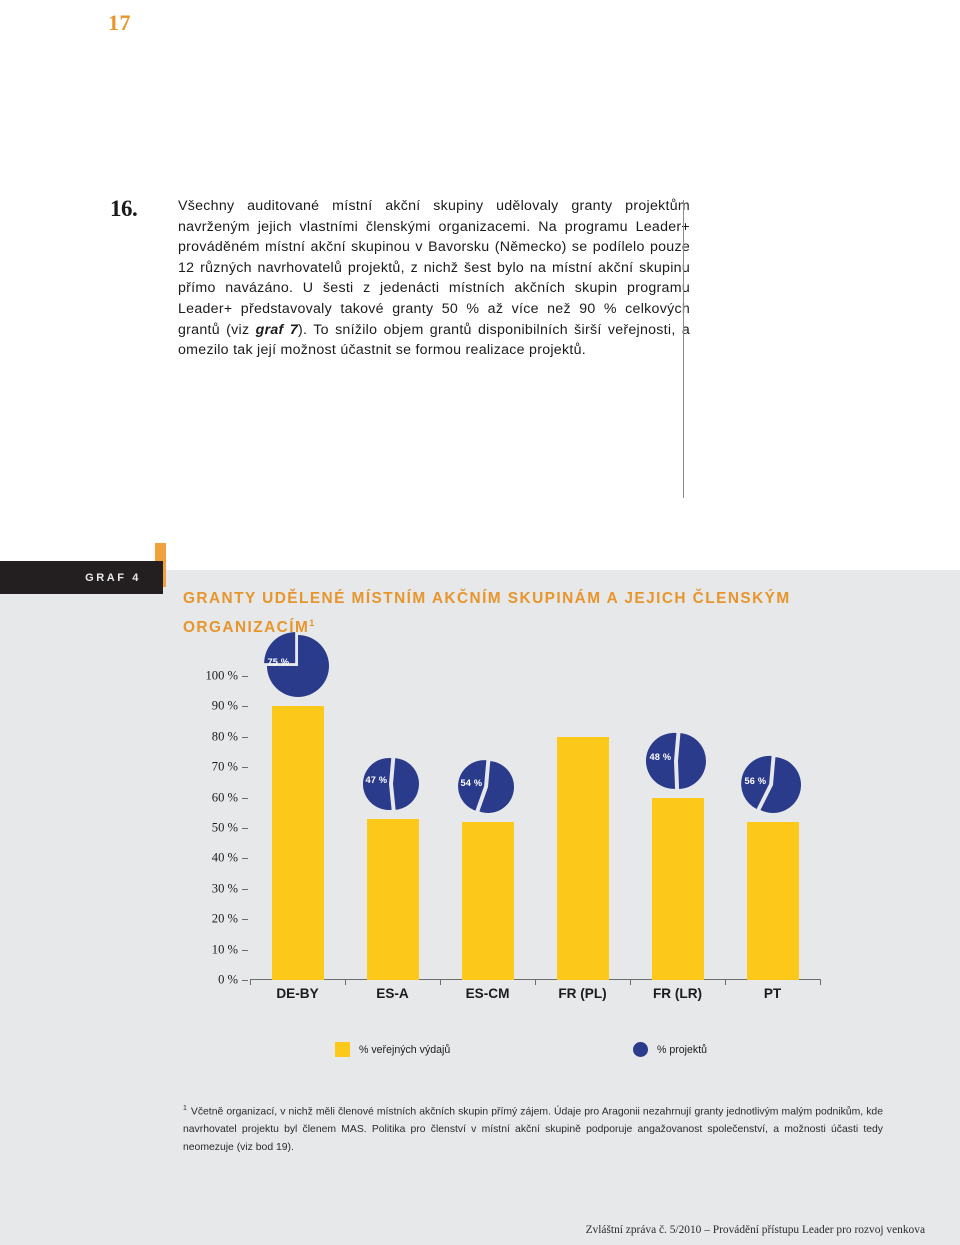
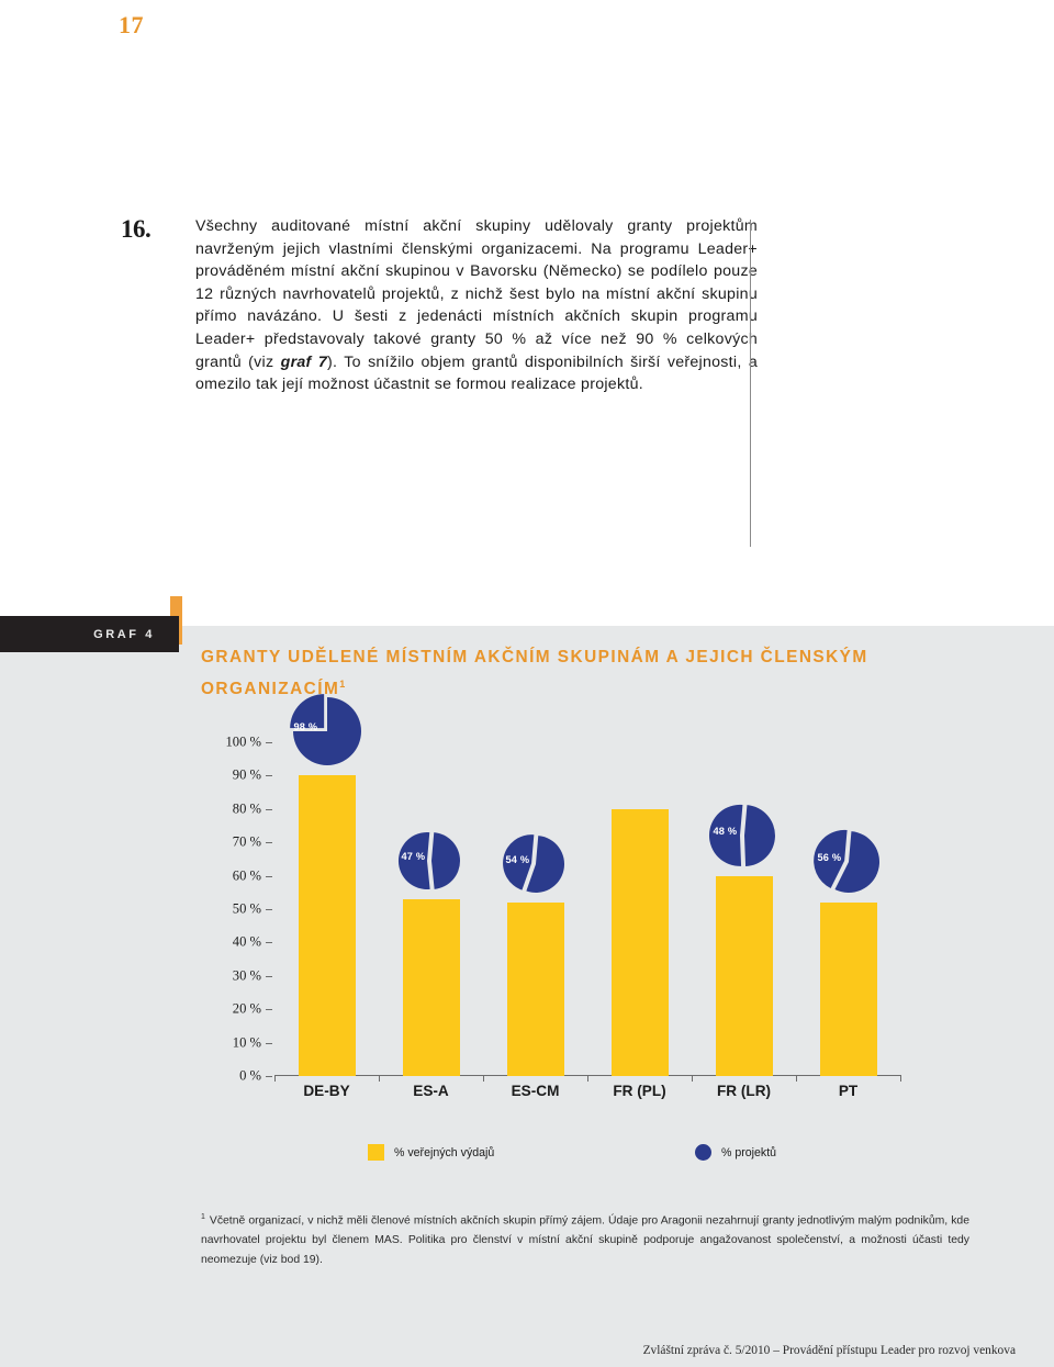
  17
  16.
  Všechny auditované místní akční skupiny udělovaly granty projektů navrženým jejich vlastními členskými organizacemi. Na programu Leader+ prováděném místní akční skupinou v Bavorsku (Německo) se podílelo pouze 12 různých navrhovatelů projektů, z nichž šest bylo na místní akční skupinu přímo navázáno. U šesti z jedenácti místních akčních skupin programu Leader+ představovaly takové granty 50 % až více než 90 % celkových grantů (viz graf 7). To snížilo objem grantů disponibilních širší veřejnosti, a omezilo tak její možnost účastnit se formou realizace projektů.
  GRAF 4
  GRANTY UDĚLENÉ MÍSTNÍM AKČNÍM SKUPINÁM A JEJICH ČLENSKÝM ORGANIZACÍM1
  0 %
  10 %
  20 %
  30 %
  40 %
  50 %
  60 %
  70 %
  80 %
  90 %
  100 %
- 75 %
+ 98 %
  DE-BY
  47 %
  ES-A
  54 %
  ES-CM
  FR (PL)
  48 %
  FR (LR)
  56 %
  PT
  % veřejných výdajů
  % projektů
  Včetně organizací, v nichž měli členové místních akčních skupin přímý zájem. Údaje pro Aragonii nezahrnují granty jednotlivým malým podnikům, kde navrhovatel projektu byl členem MAS. Politika pro členství v místní akční skupině podporuje angažovanost společenství, a možnosti účasti tedy neomezuje (viz bod 19).
  Zvláštní zpráva č. 5/2010 – Provádění přístupu Leader pro rozvoj venkova
